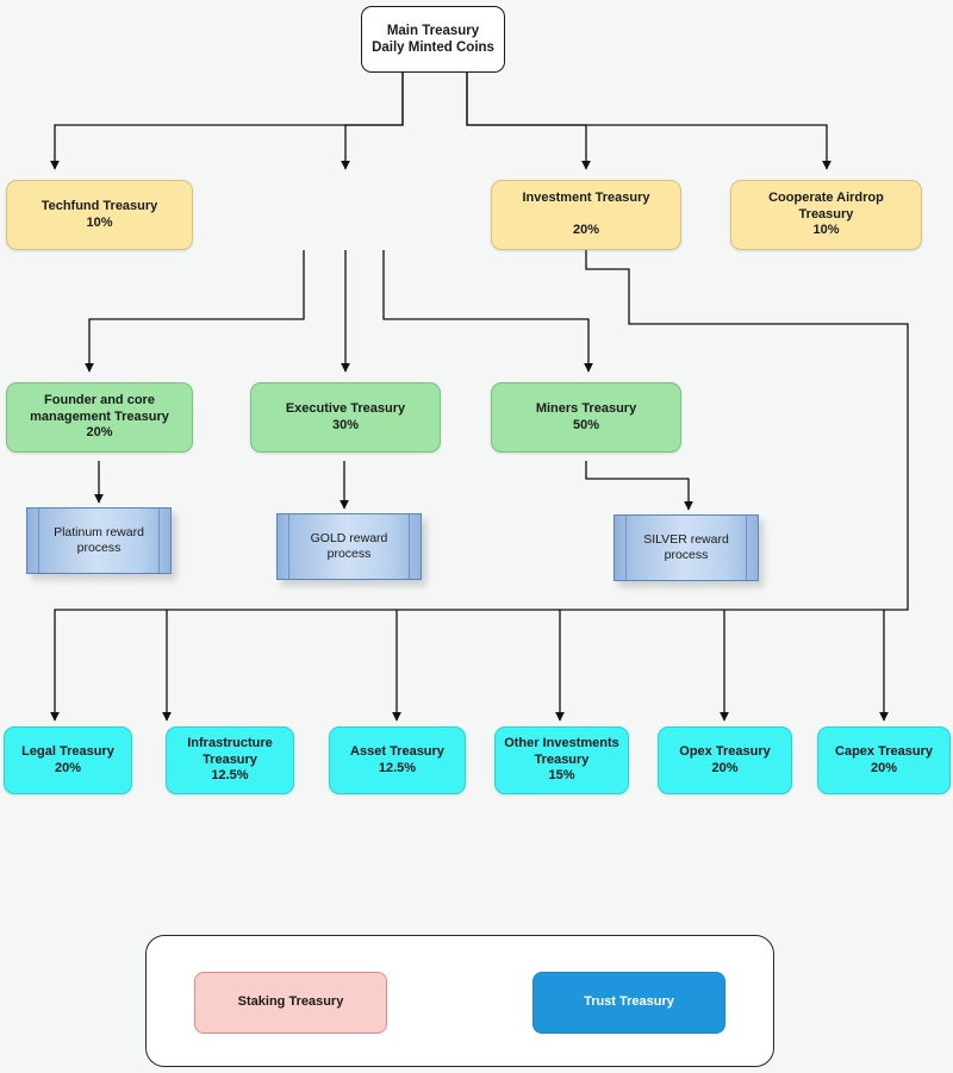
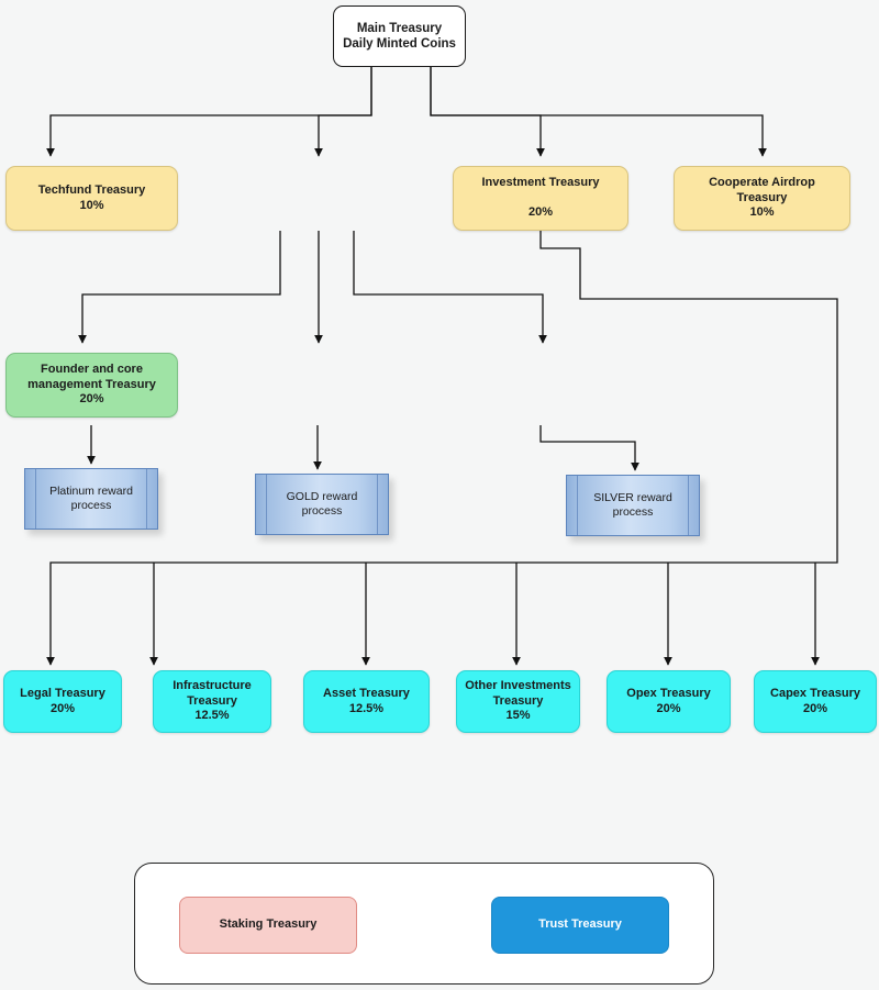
  Main Treasury
  Daily Minted Coins
  Techfund Treasury
  10%
  Investment Treasury
  20%
  Cooperate Airdrop
  Treasury
  10%
  Founder and core
  management Treasury
  20%
- Executive Treasury
- 30%
- Miners Treasury
- 50%
  Platinum reward
  process
  GOLD reward
  process
  SILVER reward
  process
  Legal Treasury
  20%
  Infrastructure
  Treasury
  12.5%
  Asset Treasury
  12.5%
  Other Investments
  Treasury
  15%
  Opex Treasury
  20%
  Capex Treasury
  20%
  Staking Treasury
  Trust Treasury
